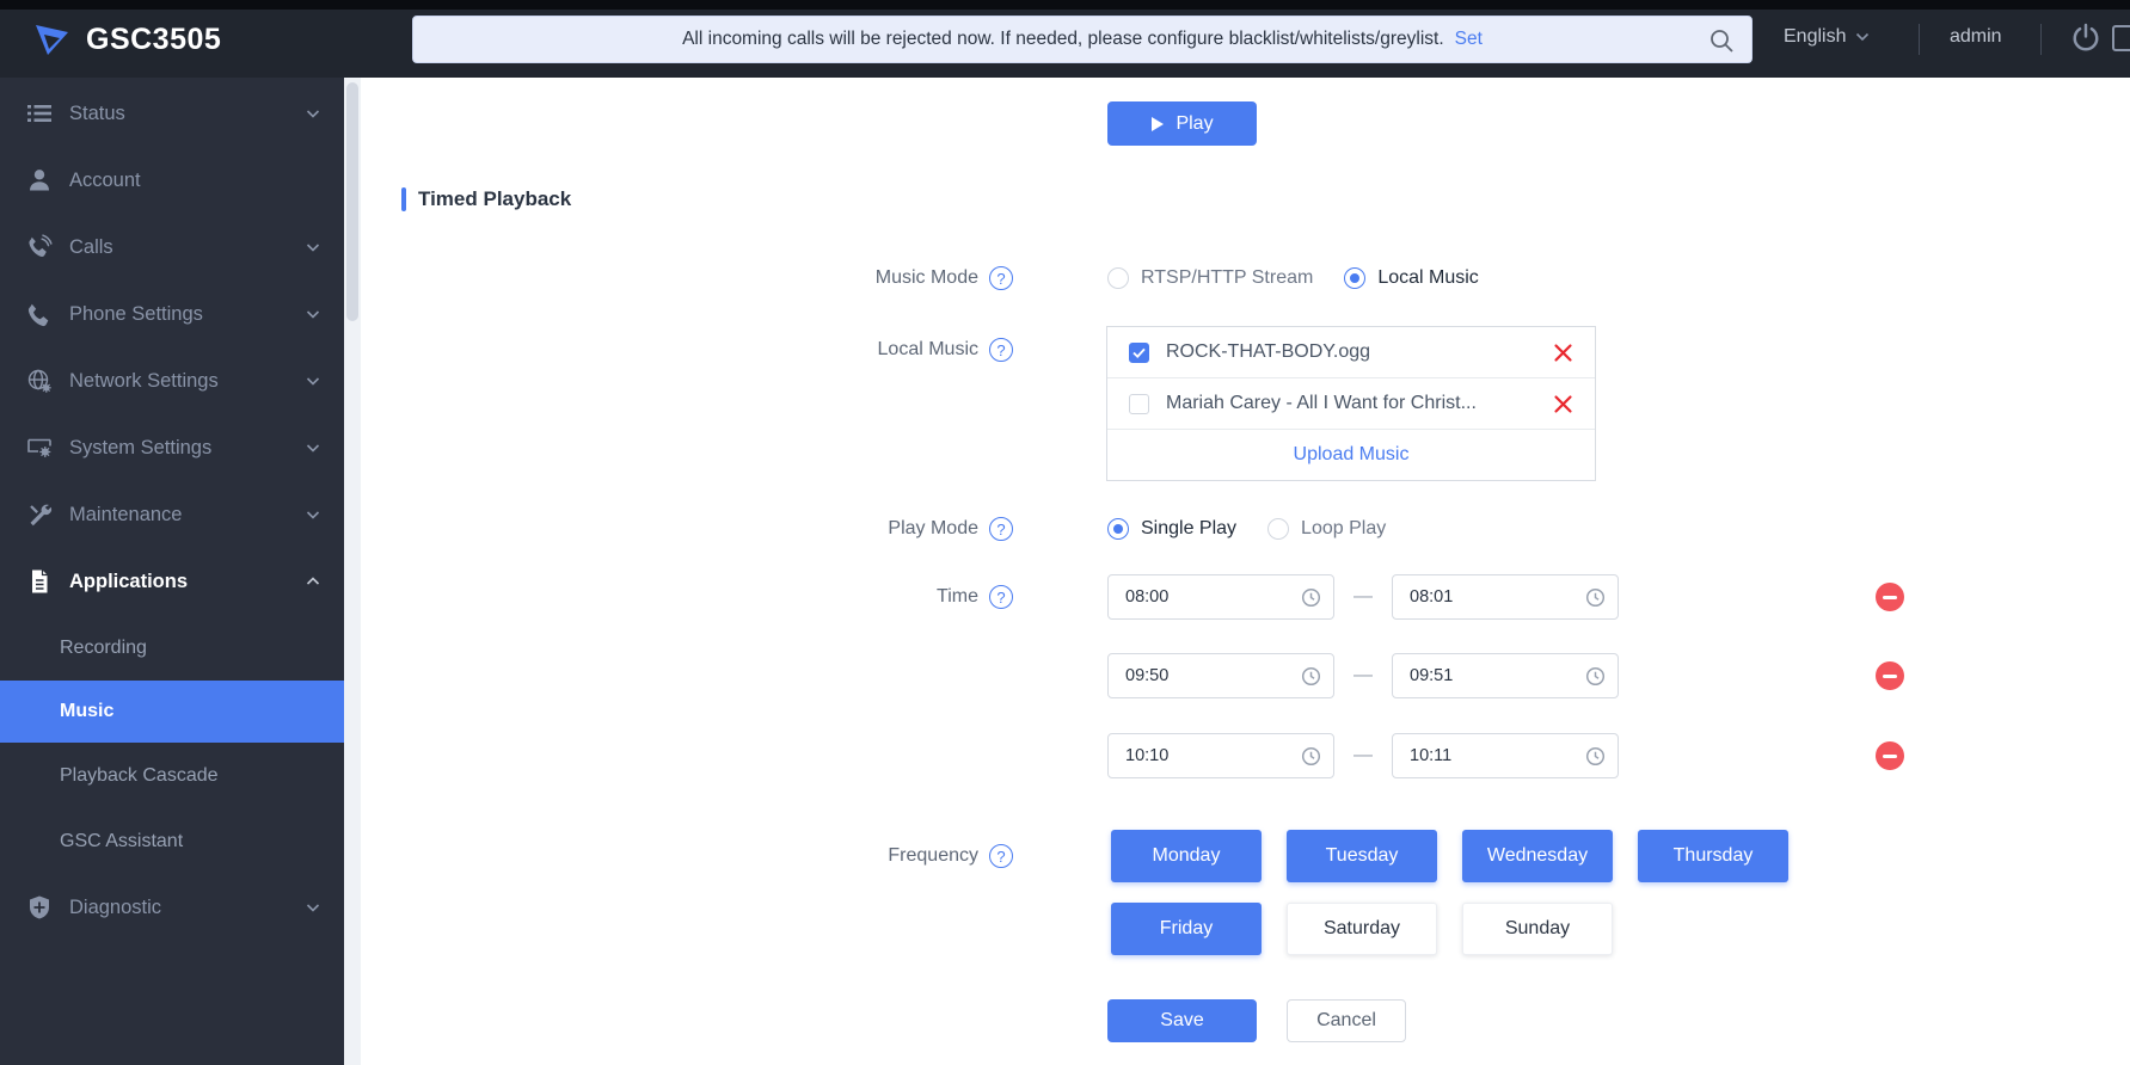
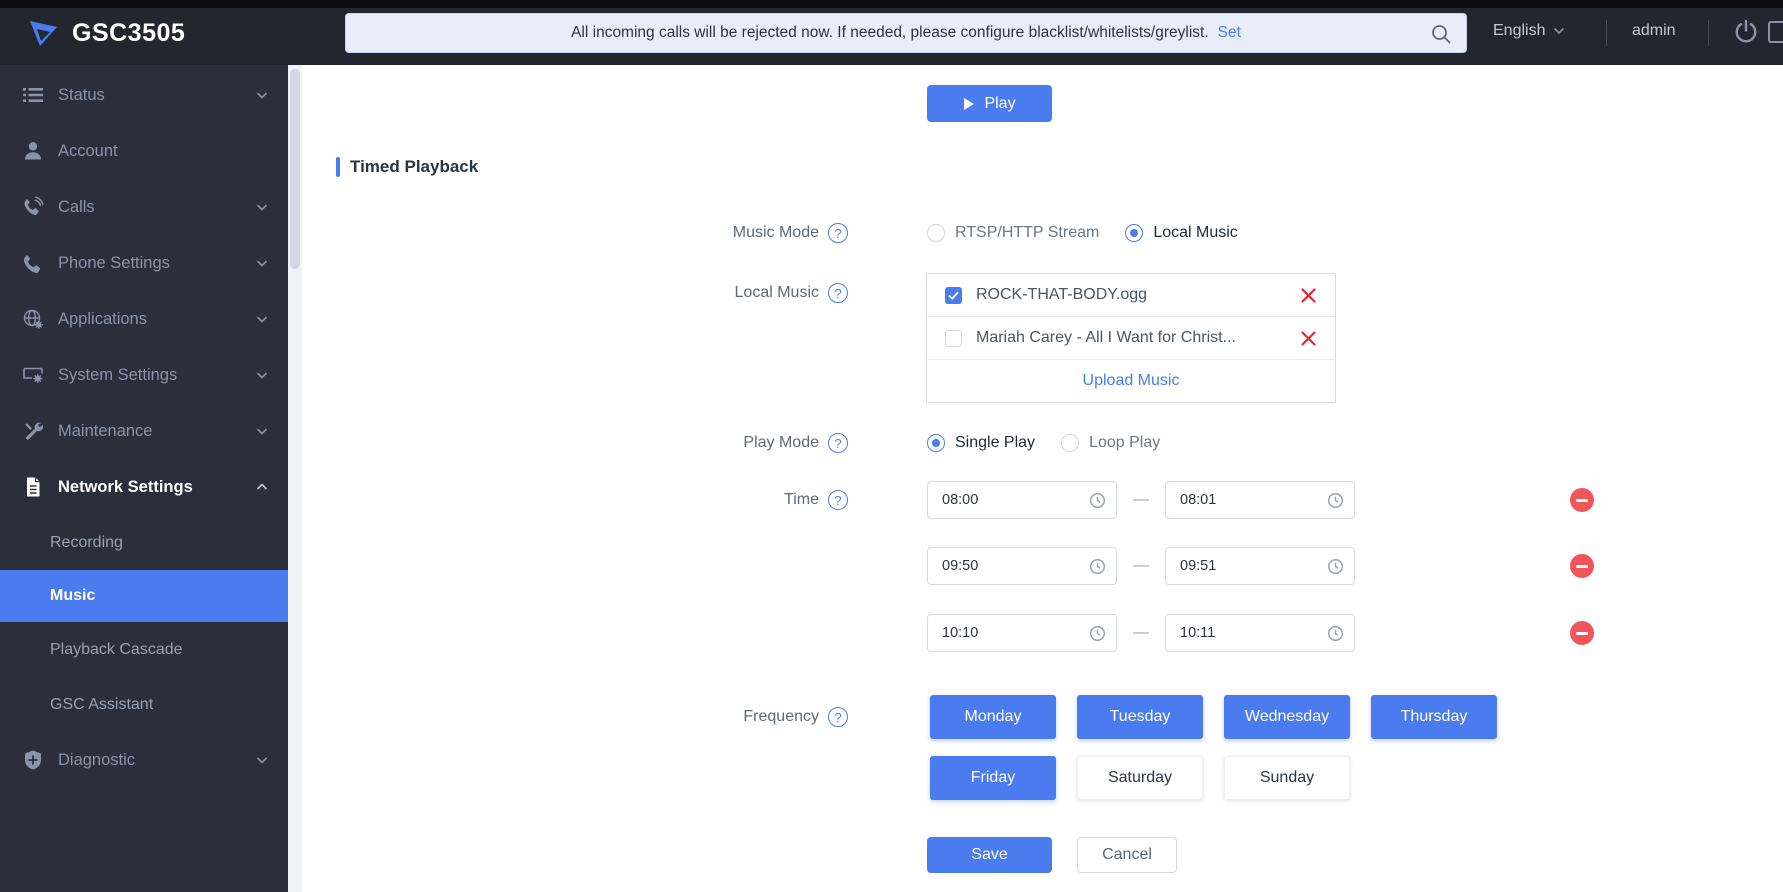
  GSC3505
  All incoming calls will be rejected now. If needed, please configure blacklist/whitelists/greylist.
  Set
  English
  admin
  Status
  Account
  Calls
  Phone Settings
- Network Settings
+ Applications
  System Settings
  Maintenance
- Applications
+ Network Settings
  Recording
  Music
  Playback Cascade
  GSC Assistant
  Diagnostic
  Play
  Timed Playback
  Music Mode
  ?
  RTSP/HTTP Stream
  Local Music
  Local Music
  ?
  ROCK-THAT-BODY.ogg
  Mariah Carey - All I Want for Christ...
  Upload Music
  Play Mode
  ?
  Single Play
  Loop Play
  Time
  ?
  08:00
  —
  08:01
  09:50
  —
  09:51
  10:10
  —
  10:11
  Frequency
  ?
  Monday
  Tuesday
  Wednesday
  Thursday
  Friday
  Saturday
  Sunday
  Save
  Cancel
